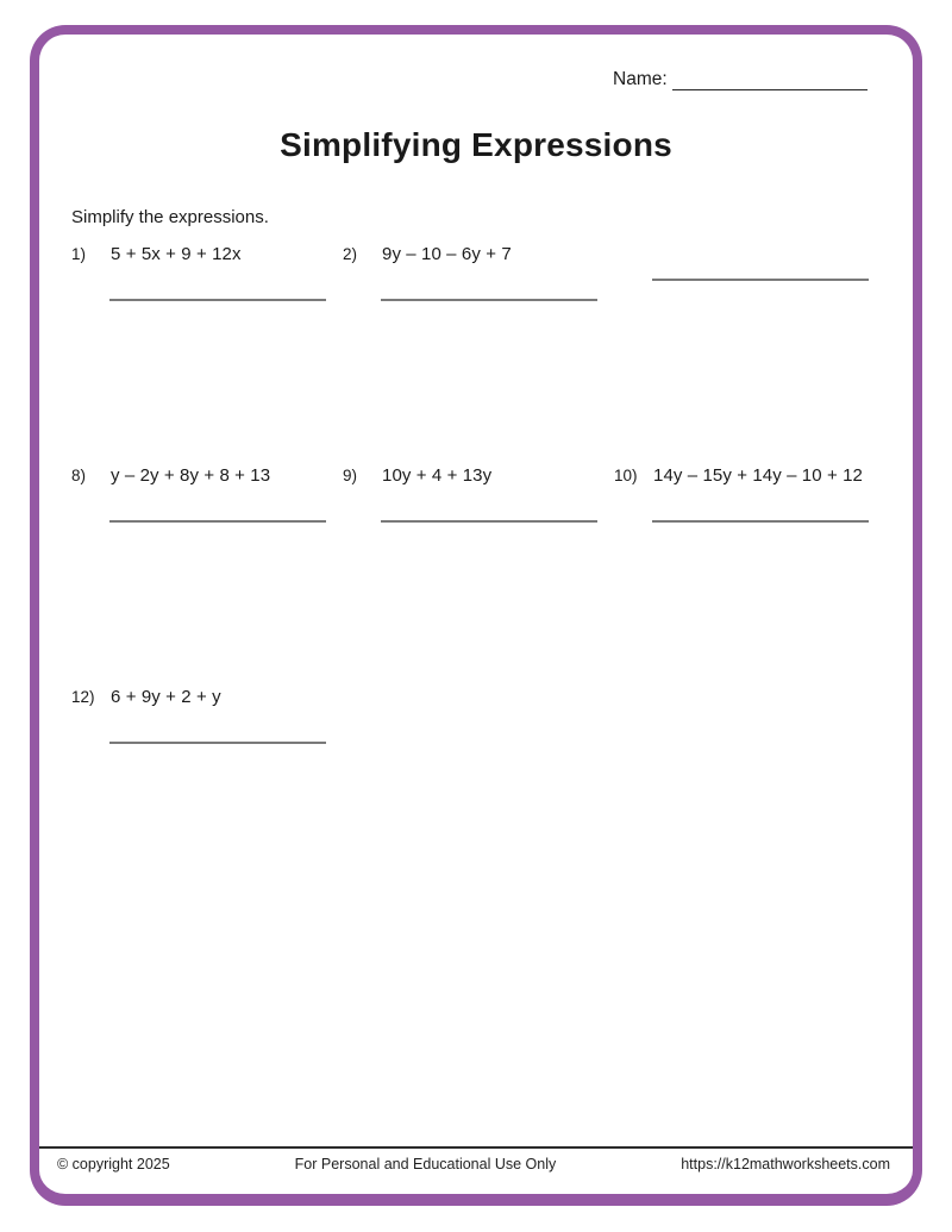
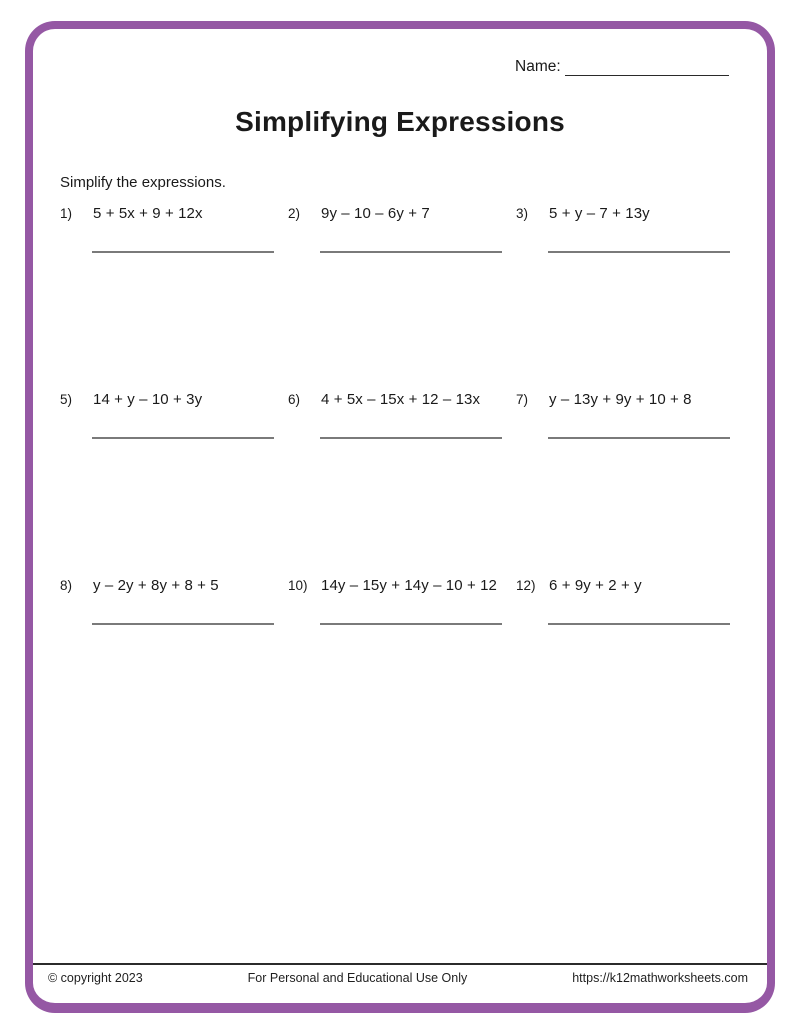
  Name:
  Simplifying Expressions
  Simplify the expressions.
  1)
  5 + 5x + 9 + 12x
  2)
  9y – 10 – 6y + 7
+ 3)
+ 5 + y – 7 + 13y
+ 5)
+ 14 + y – 10 + 3y
+ 6)
+ 4 + 5x – 15x + 12 – 13x
+ 7)
+ y – 13y + 9y + 10 + 8
  8)
- y – 2y + 8y + 8 + 13
+ y – 2y + 8y + 8 + 5
- 9)
- 10y + 4 + 13y
  10)
  14y – 15y + 14y – 10 + 12
  12)
  6 + 9y + 2 + y
- © copyright 2025
+ © copyright 2023
  For Personal and Educational Use Only
  https://k12mathworksheets.com
